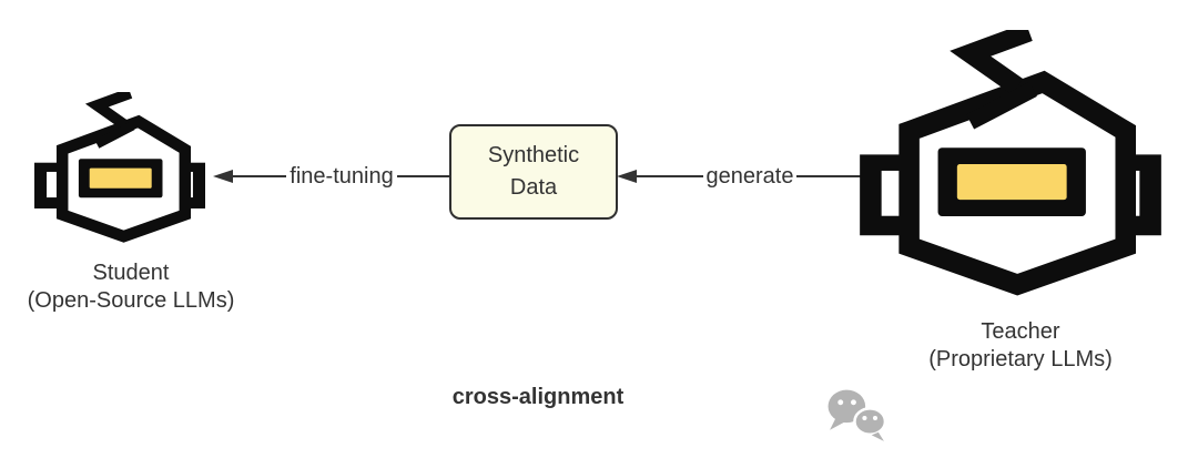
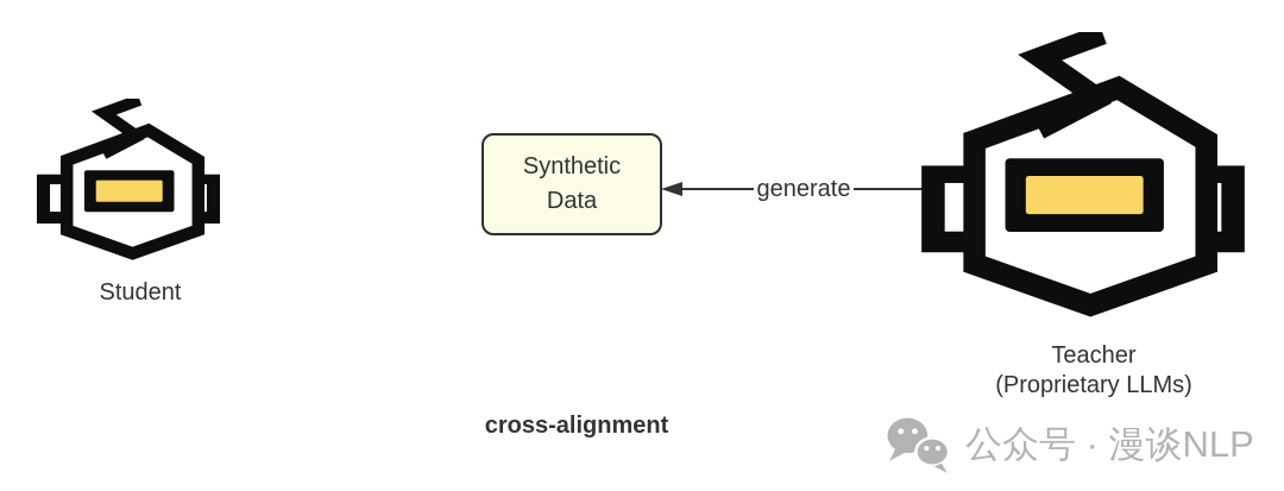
  Student
- (Open-Source LLMs)
- fine-tuning
  Synthetic
  Data
  generate
  Teacher
  (Proprietary LLMs)
  cross-alignment
+ 公众号 · 漫谈NLP
